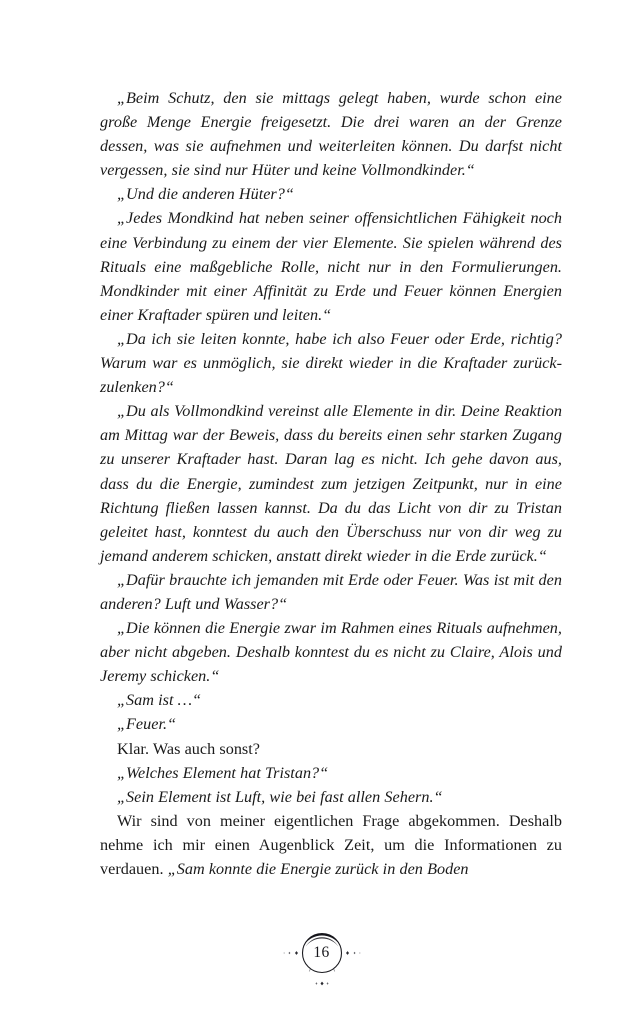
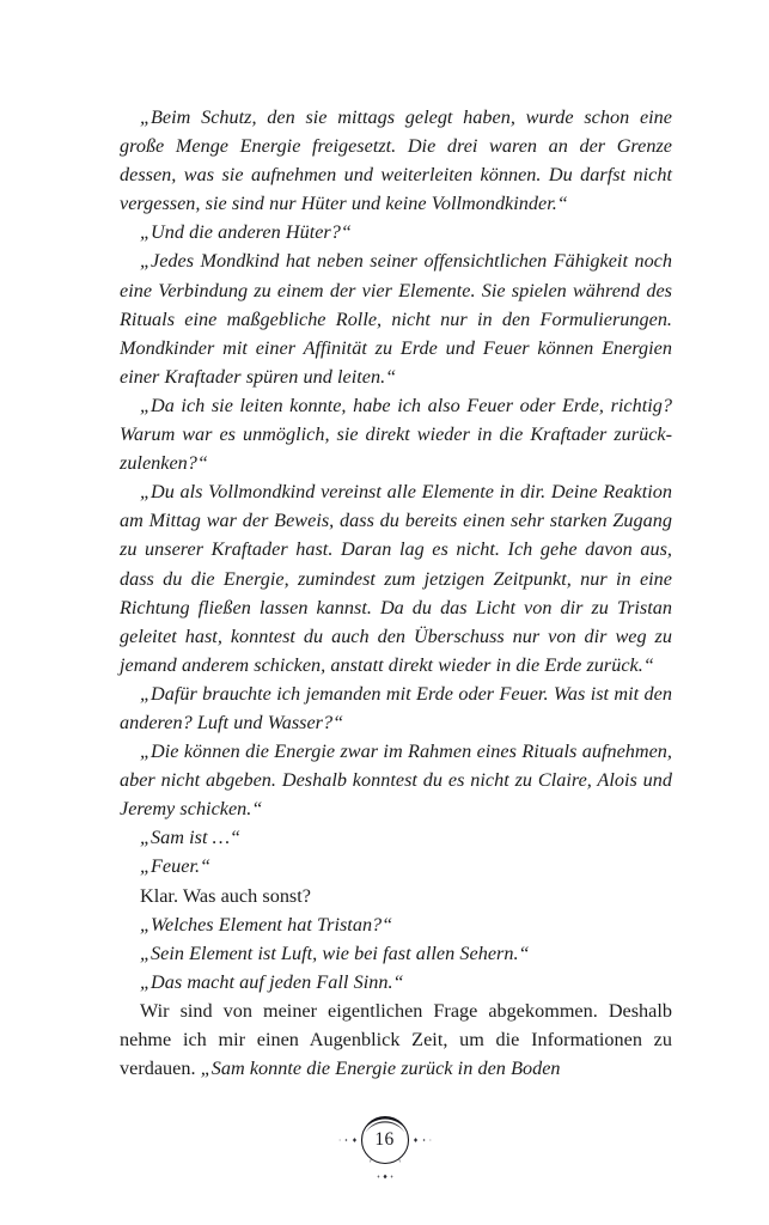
  „Beim Schutz, den sie mittags gelegt haben, wurde schon eine große Menge Energie freigesetzt. Die drei waren an der Grenze dessen, was sie aufnehmen und weiterleiten können. Du darfst nicht vergessen, sie sind nur Hüter und keine Vollmondkinder.“
  „Und die anderen Hüter?“
  „Jedes Mondkind hat neben seiner offensichtlichen Fähigkeit noch eine Verbindung zu einem der vier Elemente. Sie spielen während des Rituals eine maßgebliche Rolle, nicht nur in den Formulierungen. Mondkinder mit einer Affinität zu Erde und Feuer können Energien einer Kraftader spüren und leiten.“
  „Da ich sie leiten konnte, habe ich also Feuer oder Erde, richtig? Warum war es unmöglich, sie direkt wieder in die Kraftader zurück­zulenken?“
  „Du als Vollmondkind vereinst alle Elemente in dir. Deine Reaktion am Mittag war der Beweis, dass du bereits einen sehr starken Zugang zu unserer Kraftader hast. Daran lag es nicht. Ich gehe davon aus, dass du die Energie, zumindest zum jetzigen Zeitpunkt, nur in eine Richtung fließen lassen kannst. Da du das Licht von dir zu Tristan geleitet hast, konntest du auch den Überschuss nur von dir weg zu jemand anderem schicken, anstatt direkt wieder in die Erde zurück.“
  „Dafür brauchte ich jemanden mit Erde oder Feuer. Was ist mit den anderen? Luft und Wasser?“
  „Die können die Energie zwar im Rahmen eines Rituals aufnehmen, aber nicht abgeben. Deshalb konntest du es nicht zu Claire, Alois und Jeremy schicken.“
  „Sam ist …“
  „Feuer.“
  Klar. Was auch sonst?
  „Welches Element hat Tristan?“
  „Sein Element ist Luft, wie bei fast allen Sehern.“
+ „Das macht auf jeden Fall Sinn.“
  Wir sind von meiner eigentlichen Frage abgekommen. Des­halb nehme ich mir einen Augenblick Zeit, um die Informa­tionen zu verdauen. „Sam konnte die Energie zurück in den Boden
  16
